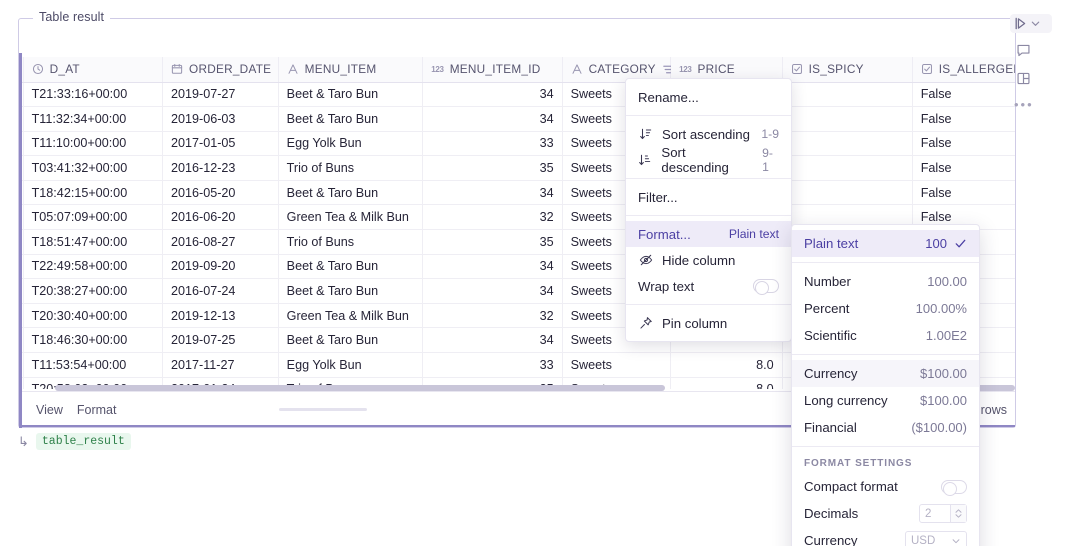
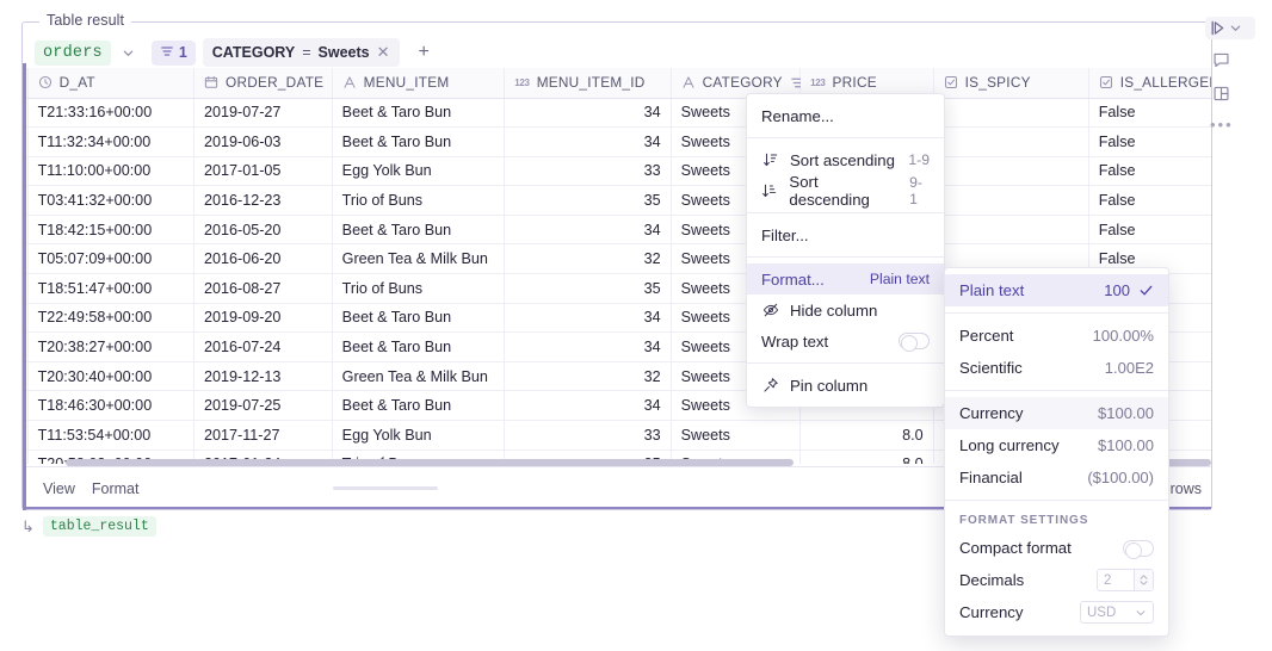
  Table result
+ orders
+ 1
+ CATEGORY
+ =
+ Sweets
+ ✕
+ +
  	D_AT	ORDER_DATE	MENU_ITEM	123 MENU_ITEM_ID	CATEGORY	123 PRICE	IS_SPICY	IS_ALLERGE
  	T21:33:16+00:00	2019-07-27	Beet & Taro Bun	34	Sweets			False
  	T11:32:34+00:00	2019-06-03	Beet & Taro Bun	34	Sweets			False
  	T11:10:00+00:00	2017-01-05	Egg Yolk Bun	33	Sweets			False
  	T03:41:32+00:00	2016-12-23	Trio of Buns	35	Sweets			False
  	T18:42:15+00:00	2016-05-20	Beet & Taro Bun	34	Sweets			False
  	T05:07:09+00:00	2016-06-20	Green Tea & Milk Bun	32	Sweets			False
  	T18:51:47+00:00	2016-08-27	Trio of Buns	35	Sweets
  	T22:49:58+00:00	2019-09-20	Beet & Taro Bun	34	Sweets
  	T20:38:27+00:00	2016-07-24	Beet & Taro Bun	34	Sweets
  	T20:30:40+00:00	2019-12-13	Green Tea & Milk Bun	32	Sweets
  	T18:46:30+00:00	2019-07-25	Beet & Taro Bun	34	Sweets
  	T11:53:54+00:00	2017-11-27	Egg Yolk Bun	33	Sweets	8.0
  View
  Format
  rows
  ↳
  table_result
  •••
  Rename...
  Sort ascending
  1-9
  Sort descending
  9-1
  Filter...
  Format...
  Plain text
  Hide column
  Wrap text
  Pin column
  Plain text
  100
- Number
- 100.00
  Percent
  100.00%
  Scientific
  1.00E2
  Currency
  $100.00
  Long currency
  $100.00
  Financial
  ($100.00)
  FORMAT SETTINGS
  Compact format
  Decimals
  2
  Currency
  USD
